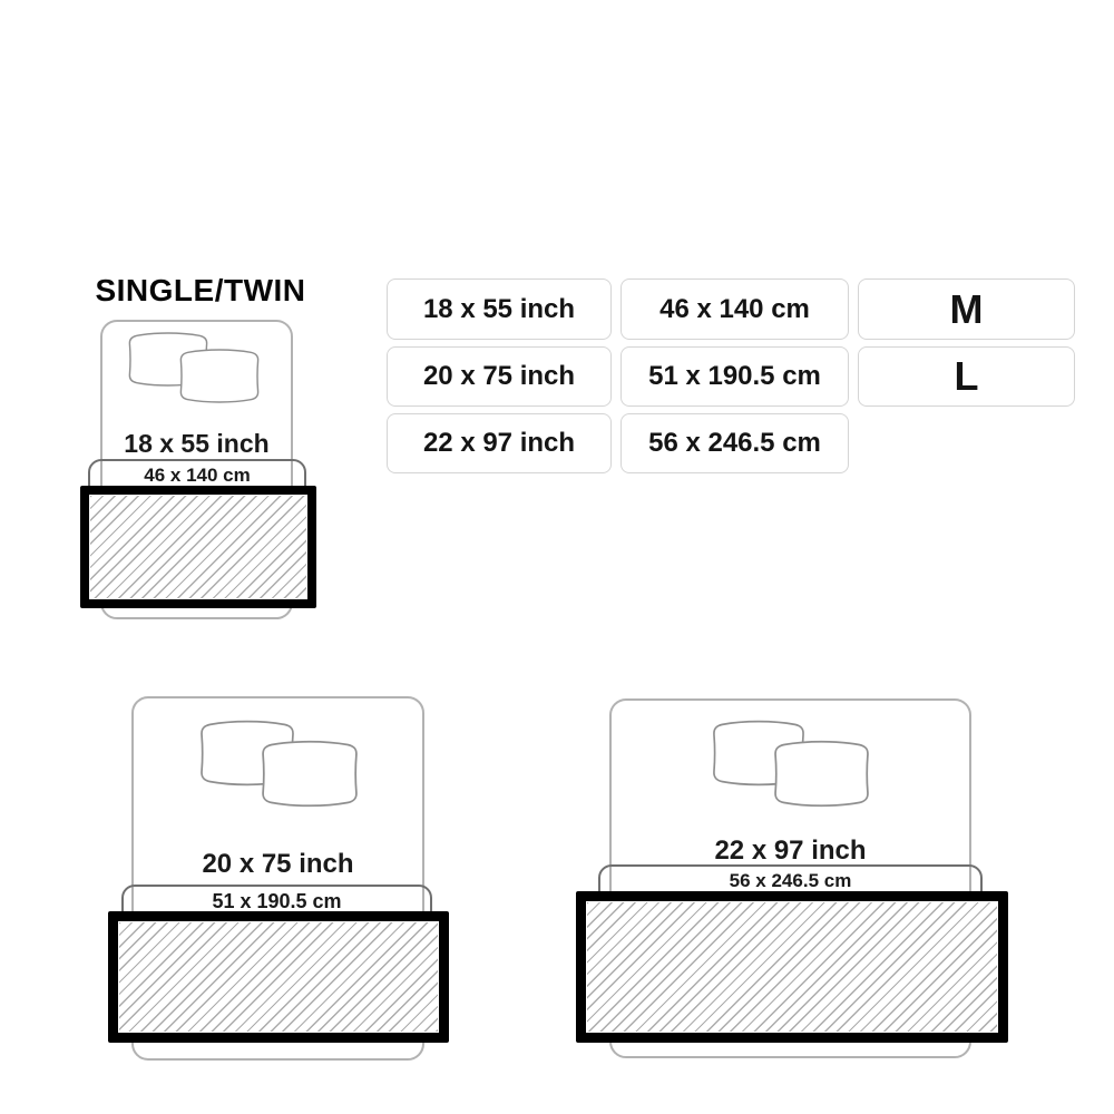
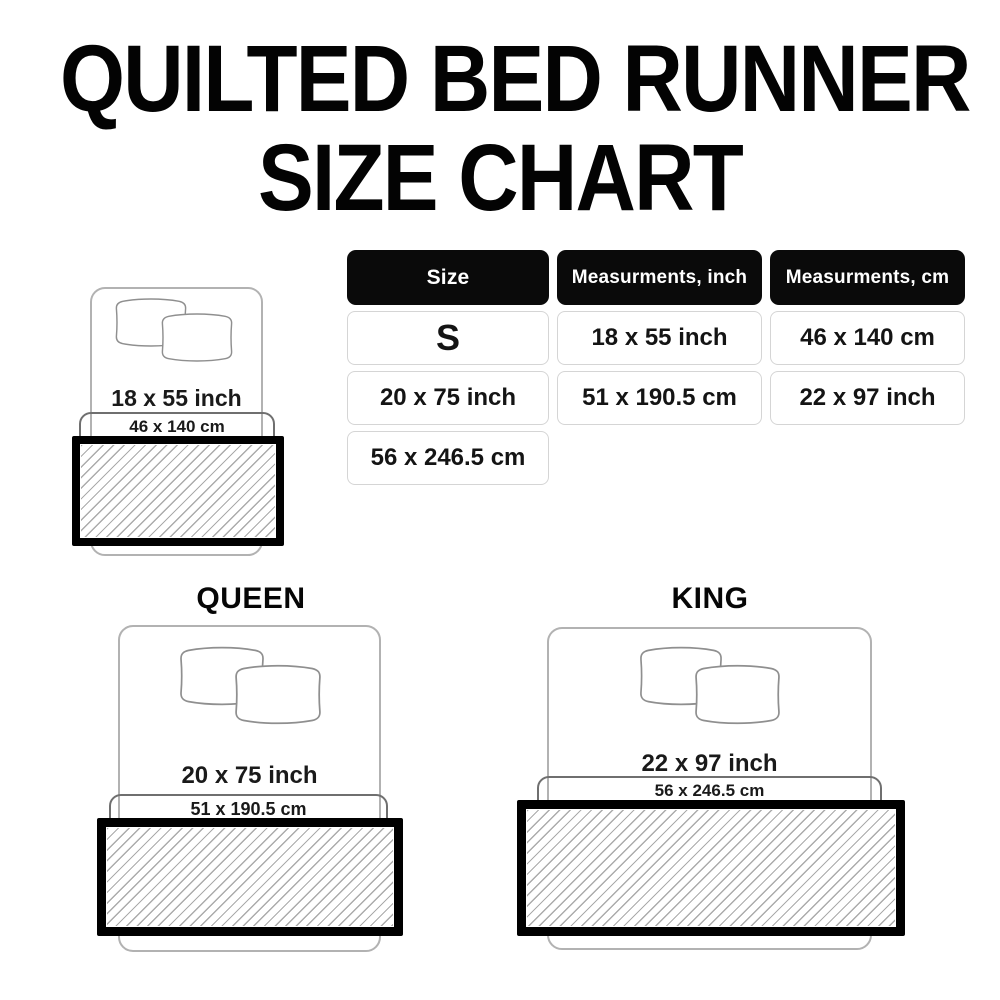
+ QUILTED BED RUNNER
+ SIZE CHART
+ Size
+ Measurments, inch
+ Measurments, cm
+ S
  18 x 55 inch
  46 x 140 cm
- M
  20 x 75 inch
  51 x 190.5 cm
- L
  22 x 97 inch
  56 x 246.5 cm
- SINGLE/TWIN
  18 x 55 inch
  46 x 140 cm
+ QUEEN
  20 x 75 inch
  51 x 190.5 cm
+ KING
  22 x 97 inch
  56 x 246.5 cm
